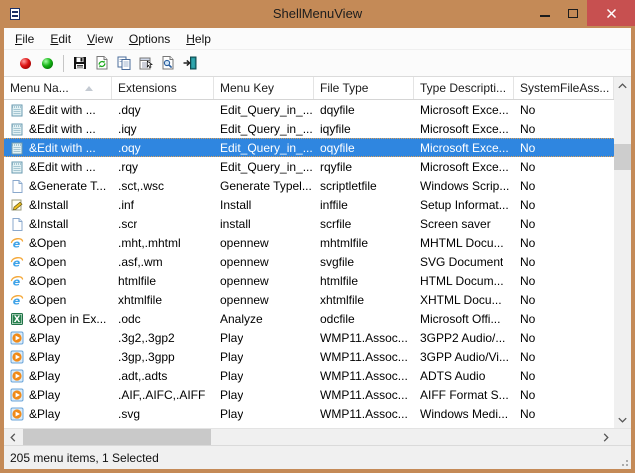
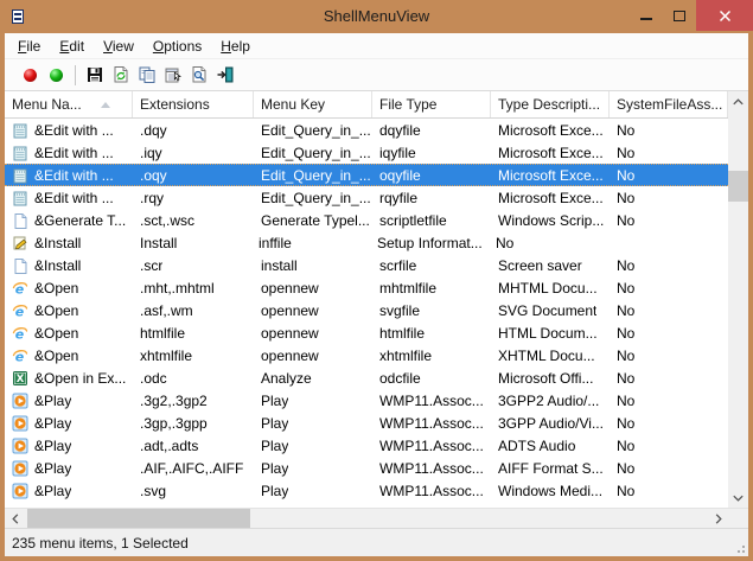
  ShellMenuView
  File
  Edit
  View
  Options
  Help
  Menu Na...
  Extensions
  Menu Key
  File Type
  Type Descripti...
  SystemFileAss...
  &Edit with ...
  .dqy
  Edit_Query_in_...
  dqyfile
  Microsoft Exce...
  No
  &Edit with ...
  .iqy
  Edit_Query_in_...
  iqyfile
  Microsoft Exce...
  No
  &Edit with ...
  .oqy
  Edit_Query_in_...
  oqyfile
  Microsoft Exce...
  No
  &Edit with ...
  .rqy
  Edit_Query_in_...
  rqyfile
  Microsoft Exce...
  No
  &Generate T...
  .sct,.wsc
  Generate Typel...
  scriptletfile
  Windows Scrip...
  No
  &Install
- .inf
  Install
  inffile
  Setup Informat...
  No
  &Install
  .scr
  install
  scrfile
  Screen saver
  No
  e
  &Open
  .mht,.mhtml
  opennew
  mhtmlfile
  MHTML Docu...
  No
  e
  &Open
  .asf,.wm
  opennew
  svgfile
  SVG Document
  No
  e
  &Open
  htmlfile
  opennew
  htmlfile
  HTML Docum...
  No
  e
  &Open
  xhtmlfile
  opennew
  xhtmlfile
  XHTML Docu...
  No
  X
  &Open in Ex...
  .odc
  Analyze
  odcfile
  Microsoft Offi...
  No
  &Play
  .3g2,.3gp2
  Play
  WMP11.Assoc...
  3GPP2 Audio/...
  No
  &Play
  .3gp,.3gpp
  Play
  WMP11.Assoc...
  3GPP Audio/Vi...
  No
  &Play
  .adt,.adts
  Play
  WMP11.Assoc...
  ADTS Audio
  No
  &Play
  .AIF,.AIFC,.AIFF
  Play
  WMP11.Assoc...
  AIFF Format S...
  No
  &Play
  .svg
  Play
  WMP11.Assoc...
  Windows Medi...
  No
- 205 menu items, 1 Selected
+ 235 menu items, 1 Selected
